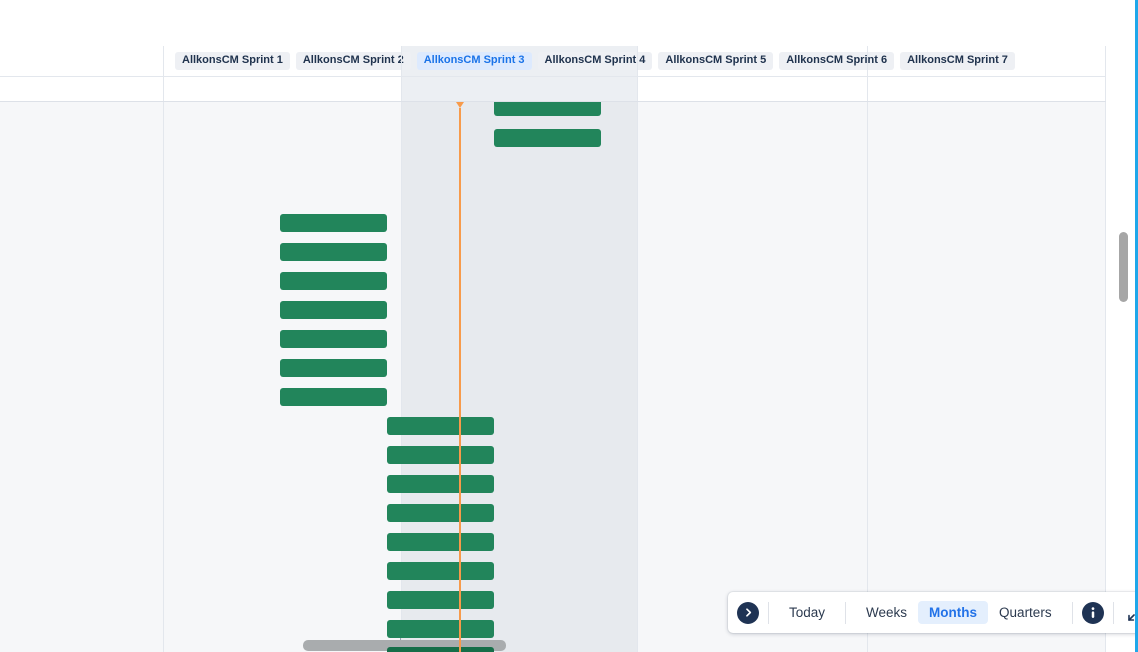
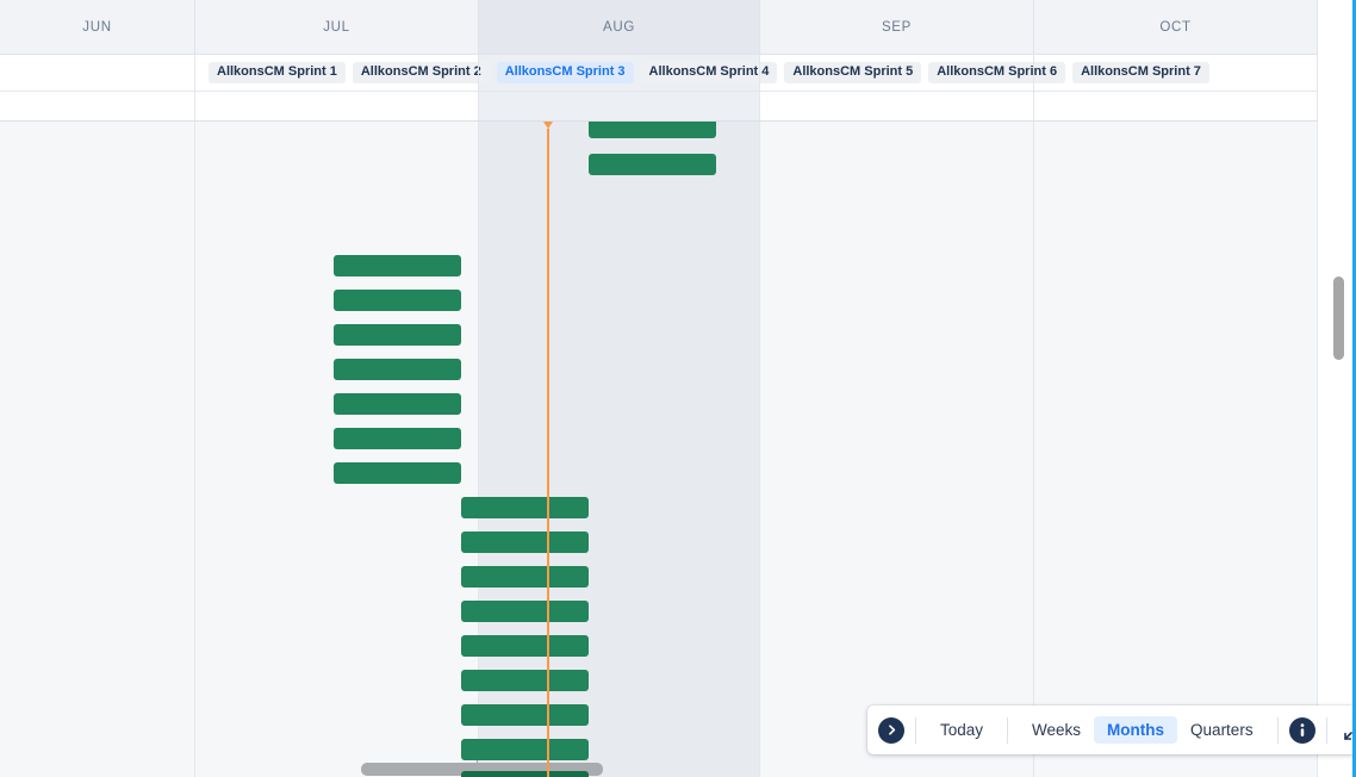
+ JUN
+ JUL
+ AUG
+ SEP
+ OCT
  AllkonsCM Sprint 1
  AllkonsCM Sprint 2
  AllkonsCM Sprint 3
  AllkonsCM Sprint 4
  AllkonsCM Sprint 5
  AllkonsCM Sprint 6
  AllkonsCM Sprint 7
  Today
  Weeks
  Months
  Quarters
